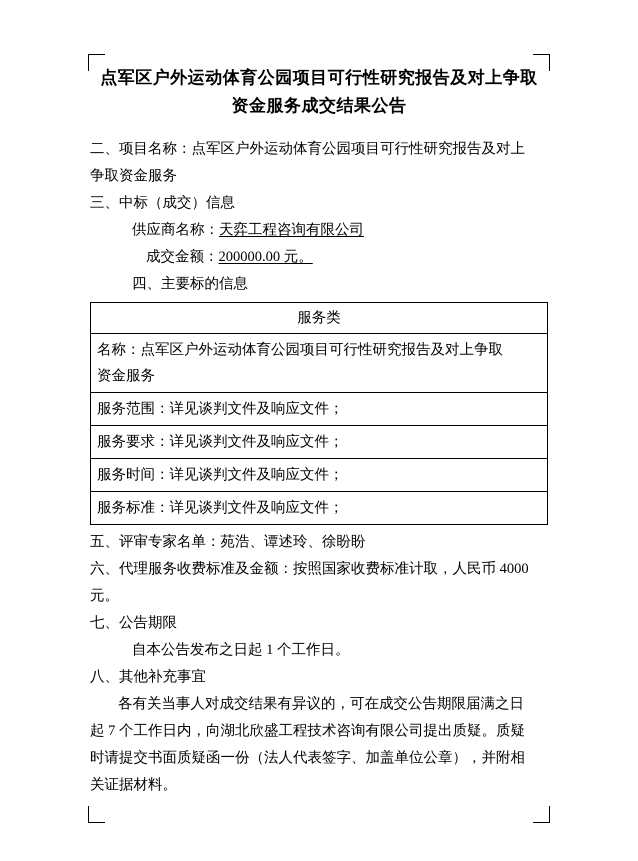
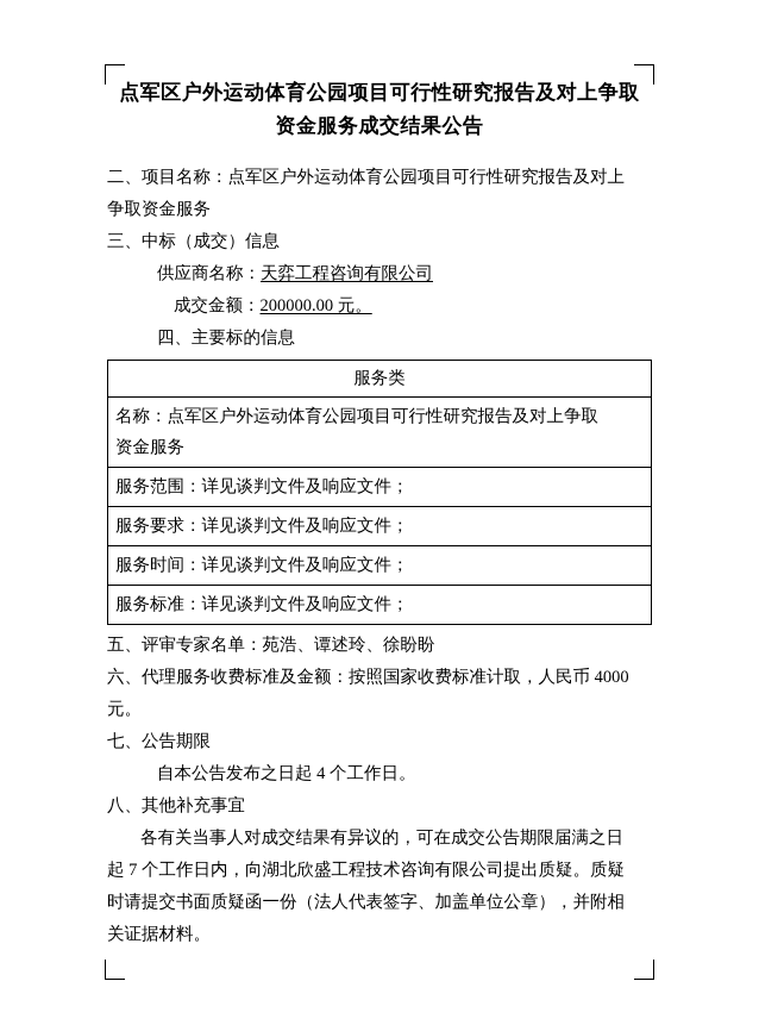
  点军区户外运动体育公园项目可行性研究报告及对上争取
  资金服务成交结果公告
  二、项目名称：点军区户外运动体育公园项目可行性研究报告及对上
  争取资金服务
  三、中标（成交）信息
  供应商名称：天弈工程咨询有限公司
  成交金额：200000.00 元。
  四、主要标的信息
  服务类
  名称：点军区户外运动体育公园项目可行性研究报告及对上争取 资金服务
  服务范围：详见谈判文件及响应文件；
  服务要求：详见谈判文件及响应文件；
  服务时间：详见谈判文件及响应文件；
  服务标准：详见谈判文件及响应文件；
  五、评审专家名单：苑浩、谭述玲、徐盼盼
  六、代理服务收费标准及金额：按照国家收费标准计取，人民币 4000
  元。
  七、公告期限
- 自本公告发布之日起 1 个工作日。
+ 自本公告发布之日起 4 个工作日。
  八、其他补充事宜
  各有关当事人对成交结果有异议的，可在成交公告期限届满之日
  起 7 个工作日内，向湖北欣盛工程技术咨询有限公司提出质疑。质疑
  时请提交书面质疑函一份（法人代表签字、加盖单位公章），并附相
  关证据材料。
